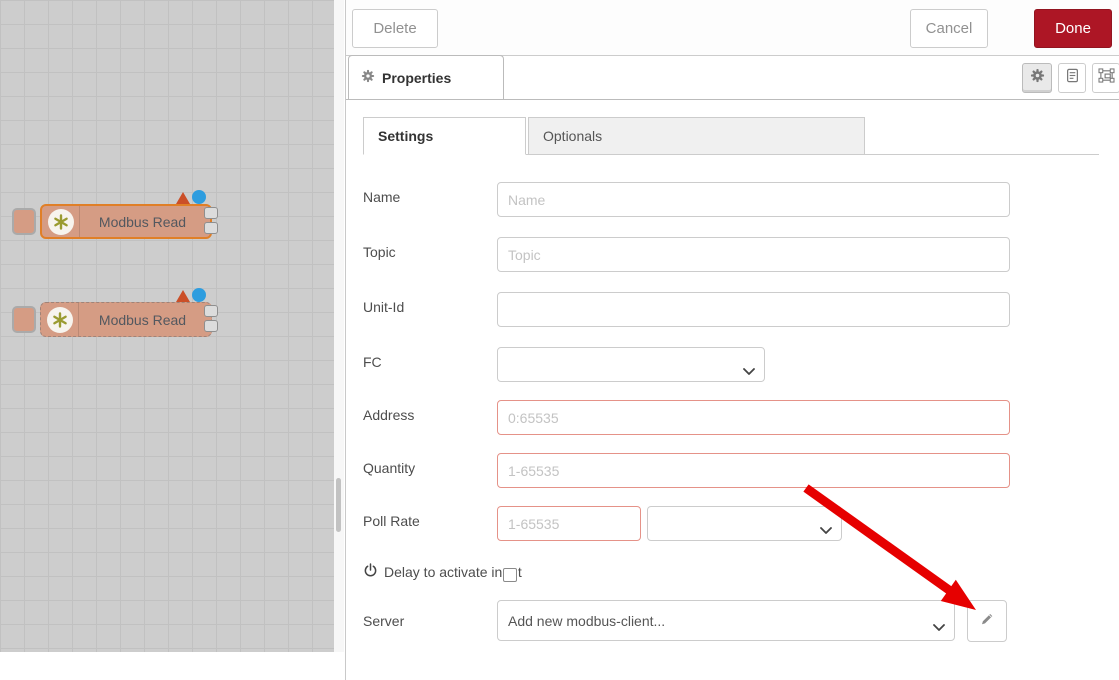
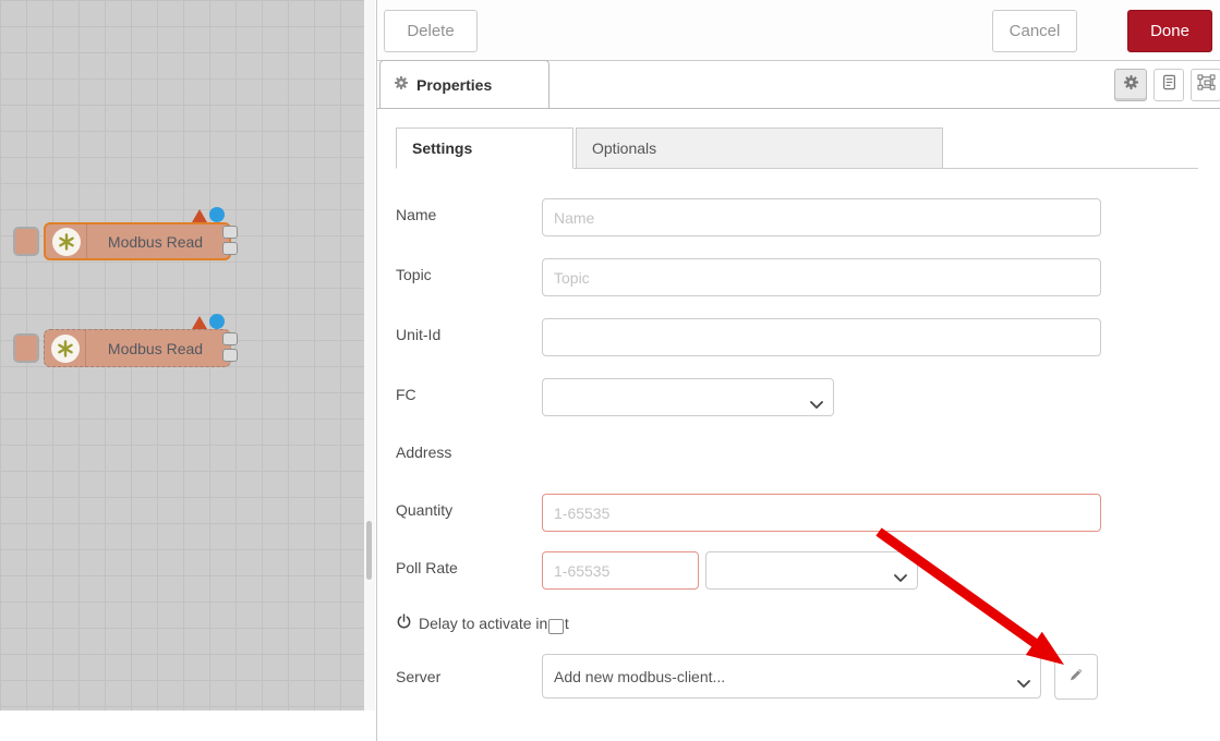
  Modbus Read
  Modbus Read
  Delete
  Cancel
  Done
  Properties
  Settings
  Optionals
  Name
  Name
  Topic
  Topic
  Unit-Id
  FC
  Address
- 0:65535
  Quantity
  1-65535
  Poll Rate
  1-65535
  Delay to activate int
  Server
  Add new modbus-client...
